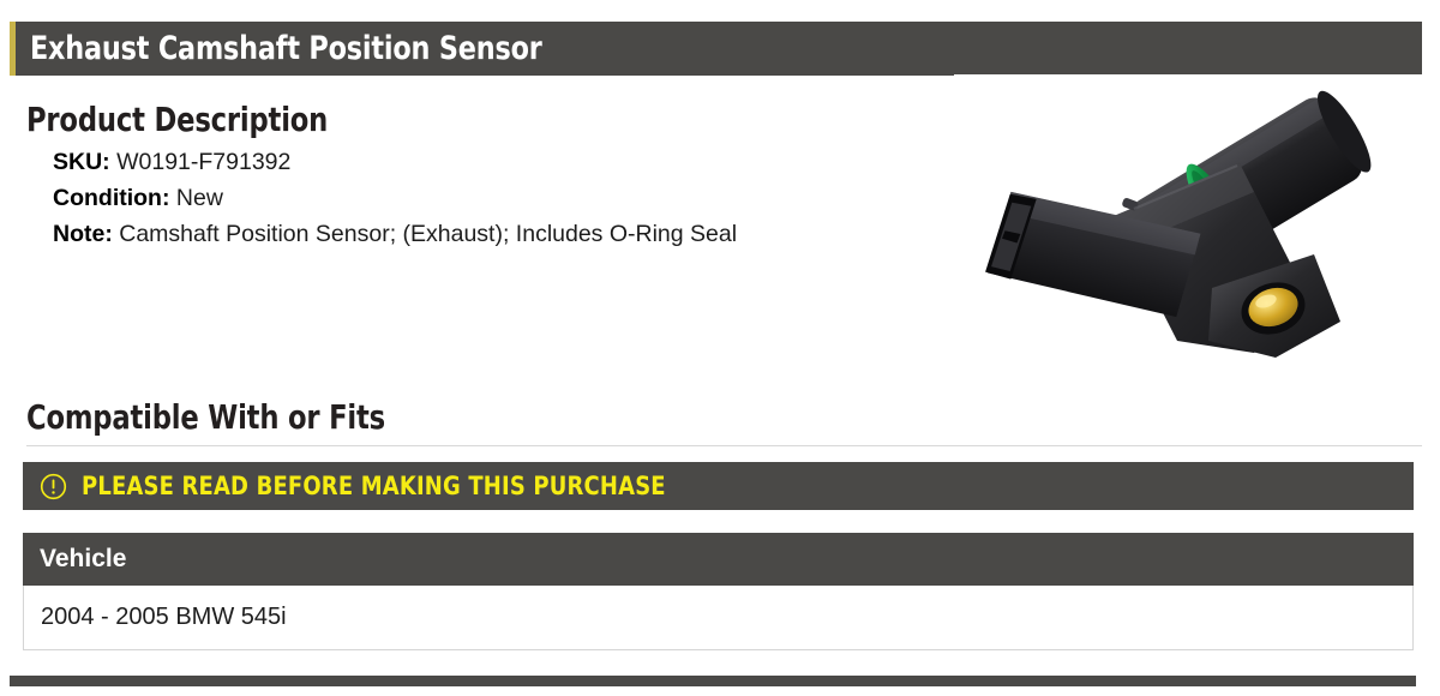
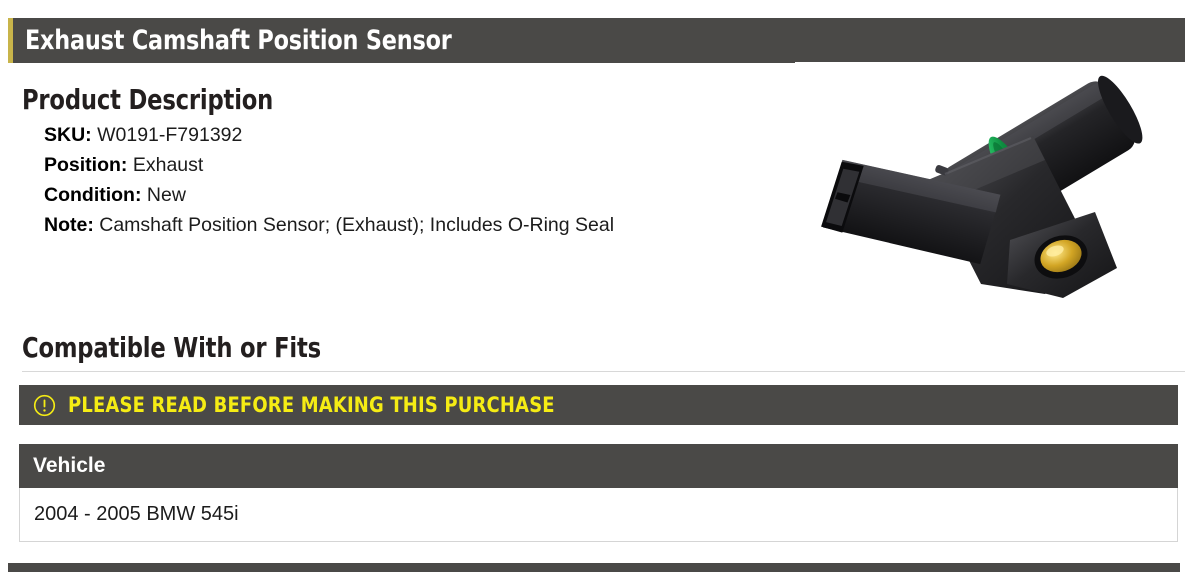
  Exhaust Camshaft Position Sensor
  Product Description
  SKU: W0191-F791392
+ Position: Exhaust
  Condition: New
  Note: Camshaft Position Sensor; (Exhaust); Includes O-Ring Seal
  Compatible With or Fits
  PLEASE READ BEFORE MAKING THIS PURCHASE
  Vehicle
  2004 - 2005 BMW 545i
